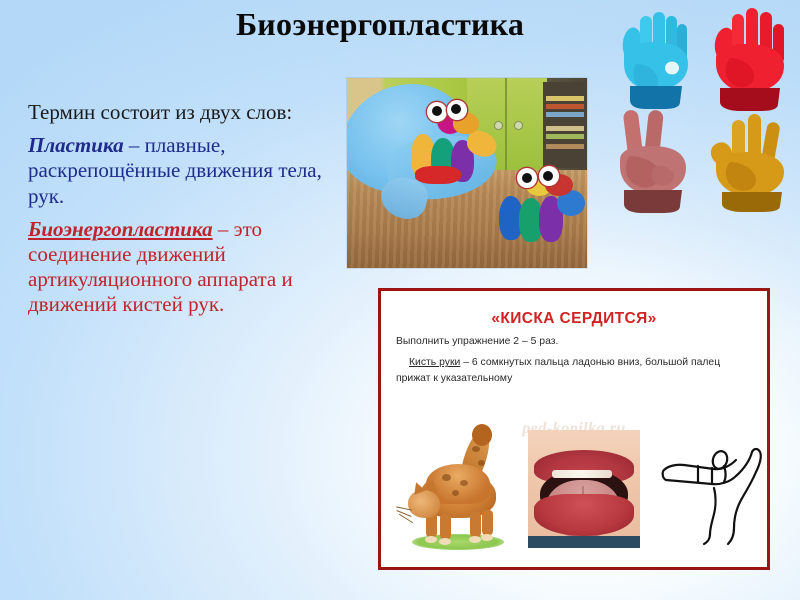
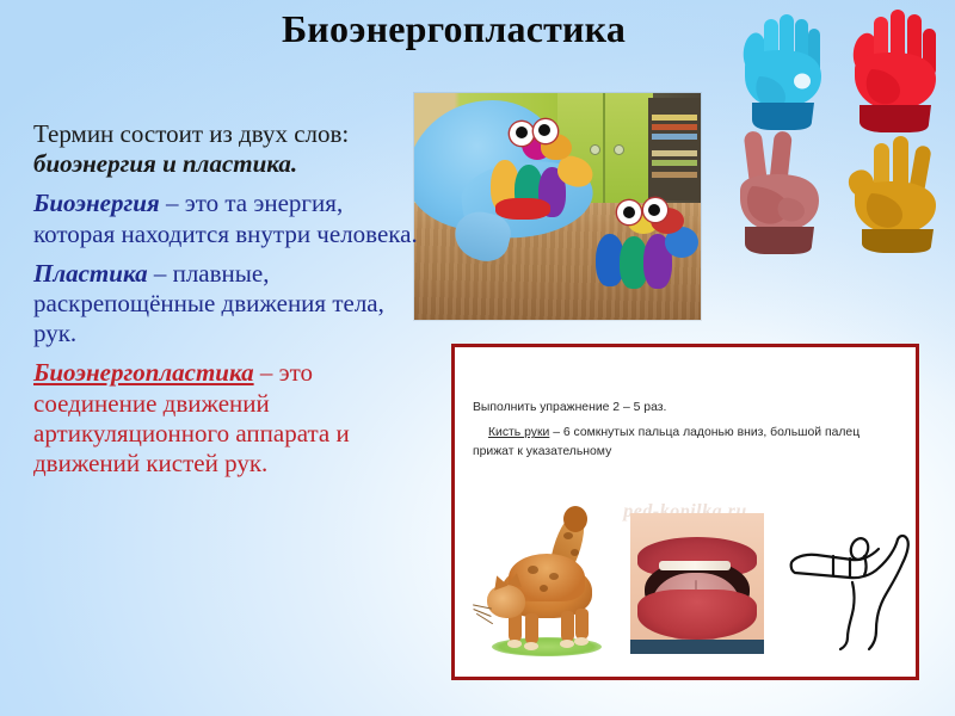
  Биоэнергопластика
  Термин состоит из двух слов:
+ биоэнергия и пластика.
+ Биоэнергия – это та энергия, которая находится внутри человека.
  Пластика – плавные, раскрепощённые движения тела, рук.
  Биоэнергопластика – это соединение движений артикуляционного аппарата и движений кистей рук.
- «КИСКА СЕРДИТСЯ»
  Выполнить упражнение 2 – 5 раз.
  Кисть руки – 6 сомкнутых пальца ладонью вниз, большой палец прижат к указательному
  ped-kopilka.ru
